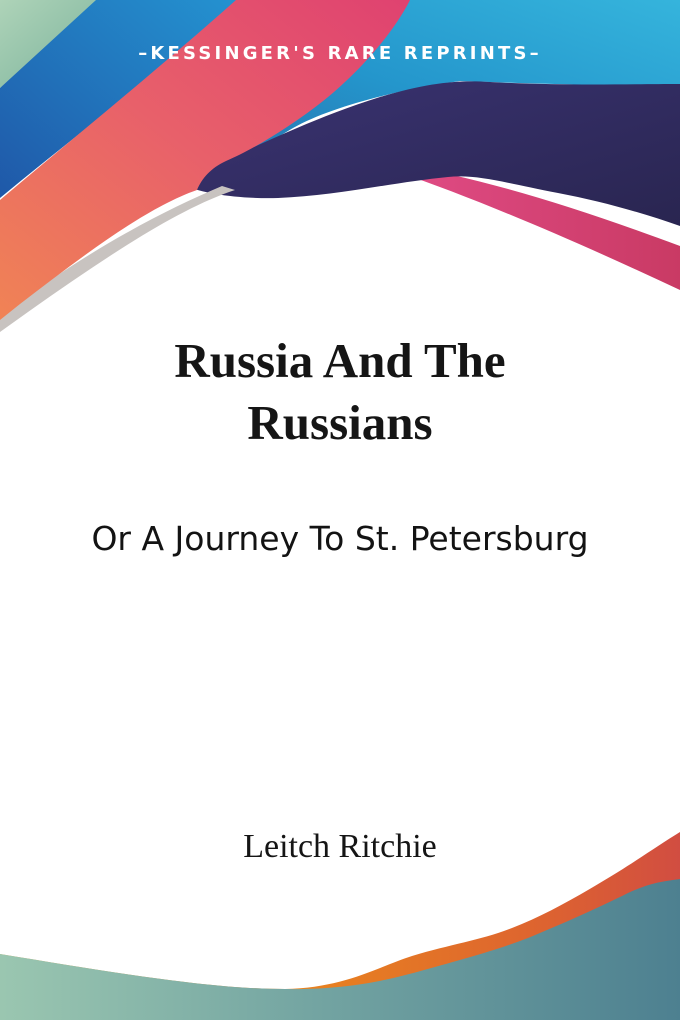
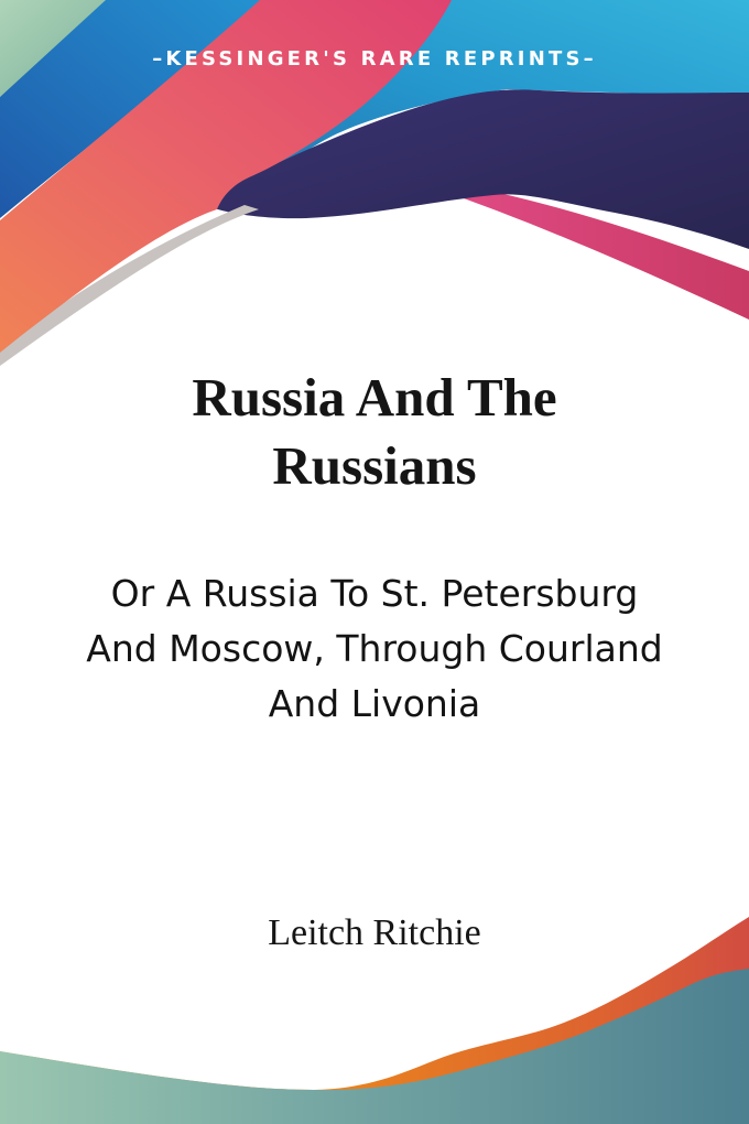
  –KESSINGER'S RARE REPRINTS–
  Russia And The
  Russians
- Or A Journey To St. Petersburg
+ Or A Russia To St. Petersburg
+ And Moscow, Through Courland
+ And Livonia
  Leitch Ritchie
